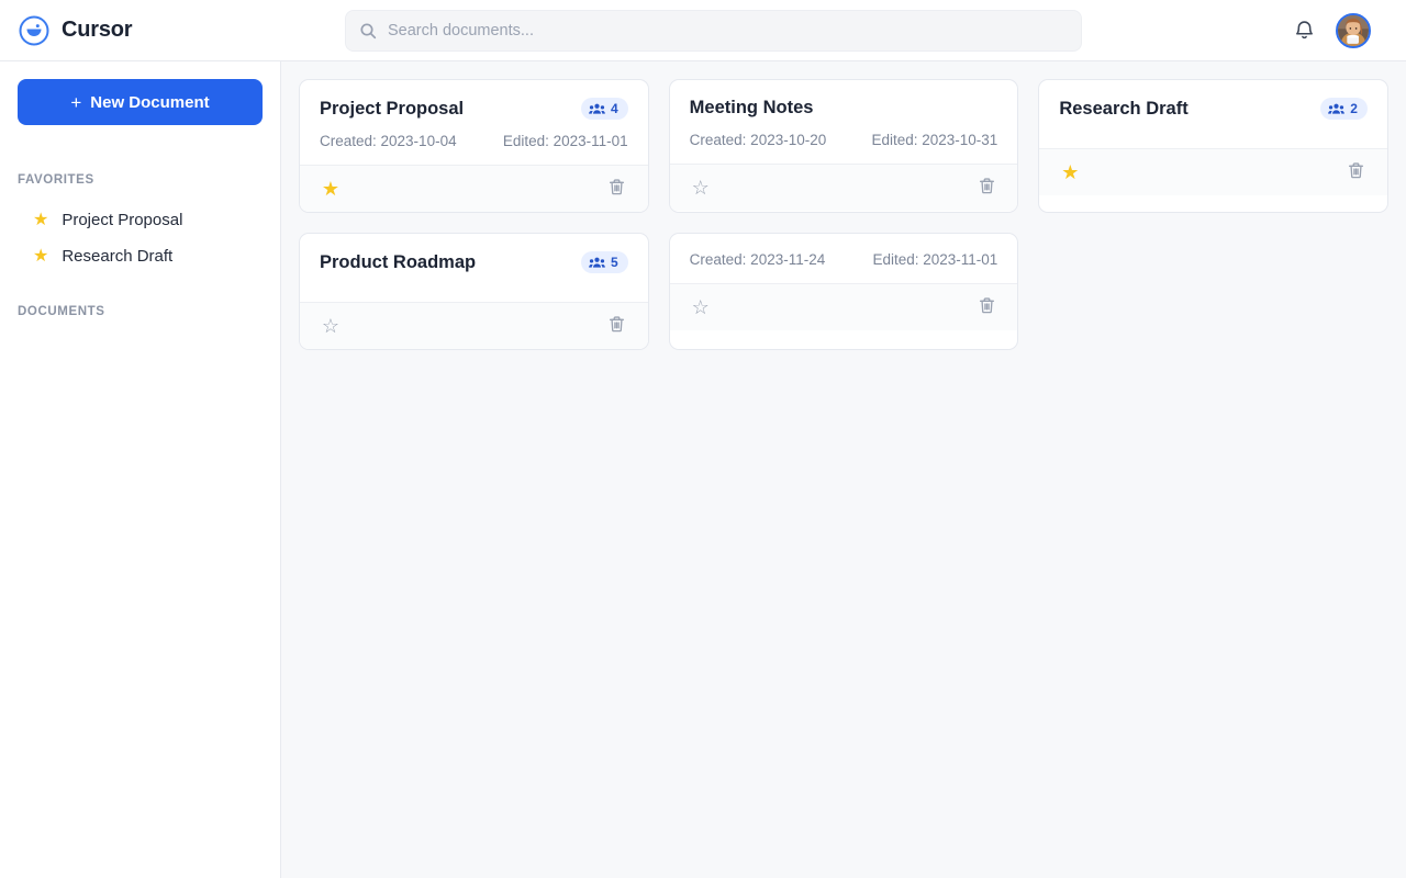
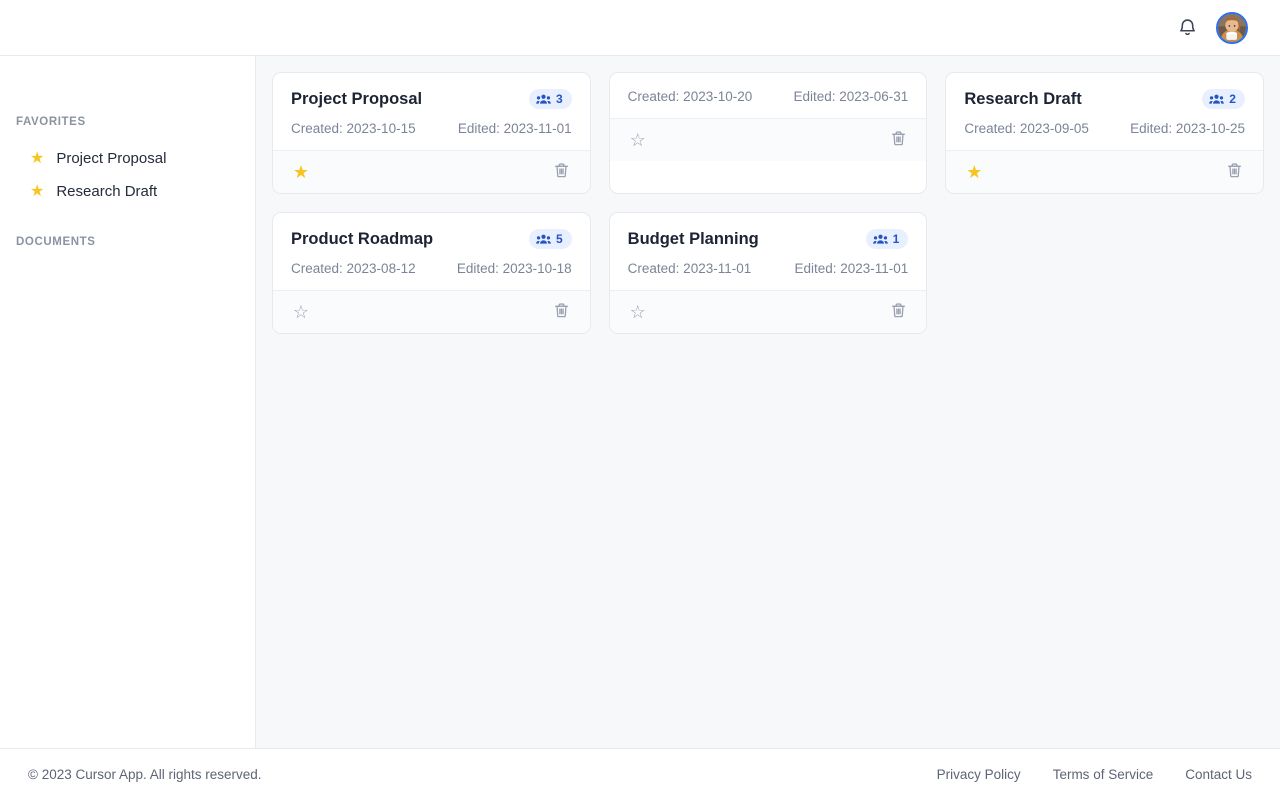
- Cursor
- Search documents...
- +
- New Document
  FAVORITES
  ★
  Project Proposal
  ★
  Research Draft
  DOCUMENTS
  Project Proposal
- 4
+ 3
- Created: 2023-10-04
+ Created: 2023-10-15
  Edited: 2023-11-01
  ★
- Meeting Notes
  Created: 2023-10-20
- Edited: 2023-10-31
+ Edited: 2023-06-31
  ☆
  Research Draft
  2
+ Created: 2023-09-05
+ Edited: 2023-10-25
  ★
  Product Roadmap
  5
+ Created: 2023-08-12
+ Edited: 2023-10-18
  ☆
+ Budget Planning
+ 1
- Created: 2023-11-24
+ Created: 2023-11-01
  Edited: 2023-11-01
  ☆
+ © 2023 Cursor App. All rights reserved.
+ Privacy Policy
+ Terms of Service
+ Contact Us
